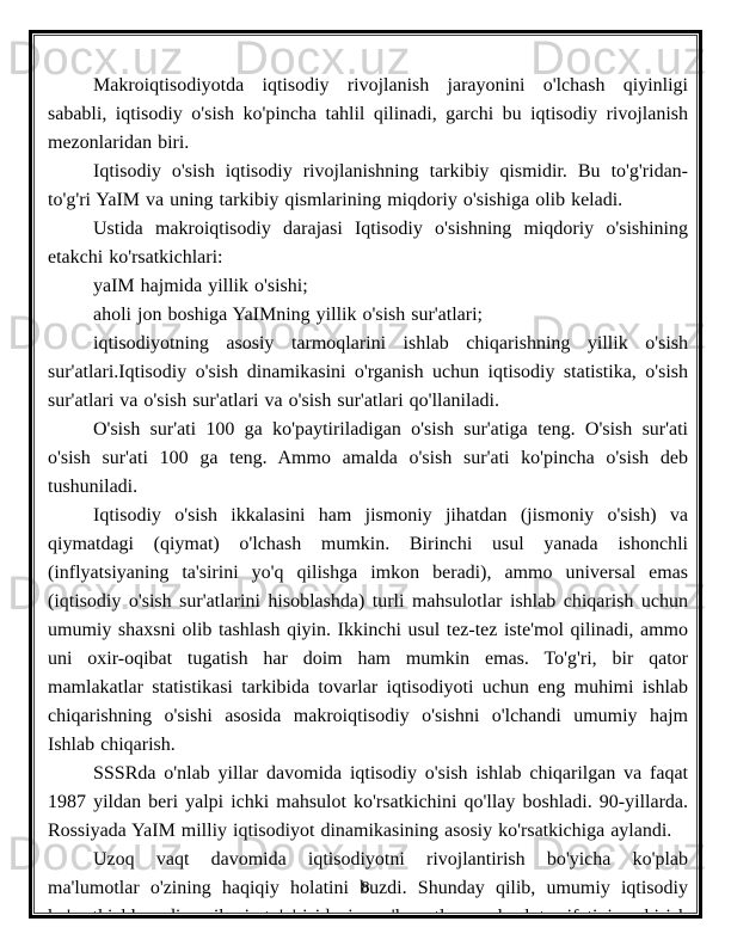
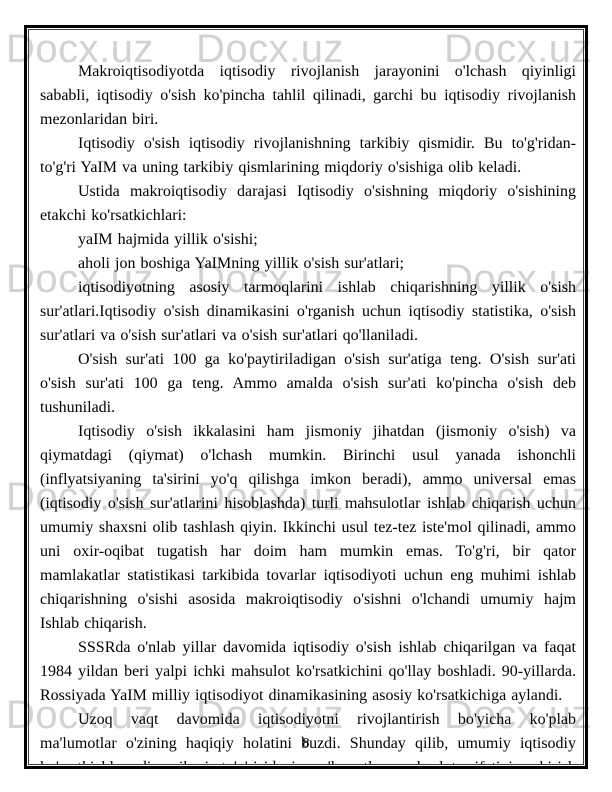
  Docx.uz
  Docx.uz
  Docx.uz
  Docx.uz
  Docx.uz
  Docx.uz
  Docx.uz
  Docx.uz
  Docx.uz
  Docx.uz
  Docx.uz
  Docx.uz
  Makroiqtisodiyotda iqtisodiy rivojlanish jarayonini o'lchash qiyinligi sababli, iqtisodiy o'sish ko'pincha tahlil qilinadi, garchi bu iqtisodiy rivojlanish mezonlaridan biri.
  Iqtisodiy o'sish iqtisodiy rivojlanishning tarkibiy qismidir. Bu to'g'ridan-to'g'ri YaIM va uning tarkibiy qismlarining miqdoriy o'sishiga olib keladi.
  Ustida makroiqtisodiy darajasi Iqtisodiy o'sishning miqdoriy o'sishining etakchi ko'rsatkichlari:
  yaIM hajmida yillik o'sishi;
  aholi jon boshiga YaIMning yillik o'sish sur'atlari;
  iqtisodiyotning asosiy tarmoqlarini ishlab chiqarishning yillik o'sish sur'atlari.Iqtisodiy o'sish dinamikasini o'rganish uchun iqtisodiy statistika, o'sish sur'atlari va o'sish sur'atlari va o'sish sur'atlari qo'llaniladi.
  O'sish sur'ati 100 ga ko'paytiriladigan o'sish sur'atiga teng. O'sish sur'ati o'sish sur'ati 100 ga teng. Ammo amalda o'sish sur'ati ko'pincha o'sish deb tushuniladi.
  Iqtisodiy o'sish ikkalasini ham jismoniy jihatdan (jismoniy o'sish) va qiymatdagi (qiymat) o'lchash mumkin. Birinchi usul yanada ishonchli (inflyatsiyaning ta'sirini yo'q qilishga imkon beradi), ammo universal emas (iqtisodiy o'sish sur'atlarini hisoblashda) turli mahsulotlar ishlab chiqarish uchun umumiy shaxsni olib tashlash qiyin. Ikkinchi usul tez-tez iste'mol qilinadi, ammo uni oxir-oqibat tugatish har doim ham mumkin emas. To'g'ri, bir qator mamlakatlar statistikasi tarkibida tovarlar iqtisodiyoti uchun eng muhimi ishlab chiqarishning o'sishi asosida makroiqtisodiy o'sishni o'lchandi umumiy hajm Ishlab chiqarish.
- SSSRda o'nlab yillar davomida iqtisodiy o'sish ishlab chiqarilgan va faqat 1987 yildan beri yalpi ichki mahsulot ko'rsatkichini qo'llay boshladi. 90-yillarda. Rossiyada YaIM milliy iqtisodiyot dinamikasining asosiy ko'rsatkichiga aylandi.
+ SSSRda o'nlab yillar davomida iqtisodiy o'sish ishlab chiqarilgan va faqat 1984 yildan beri yalpi ichki mahsulot ko'rsatkichini qo'llay boshladi. 90-yillarda. Rossiyada YaIM milliy iqtisodiyot dinamikasining asosiy ko'rsatkichiga aylandi.
  8
